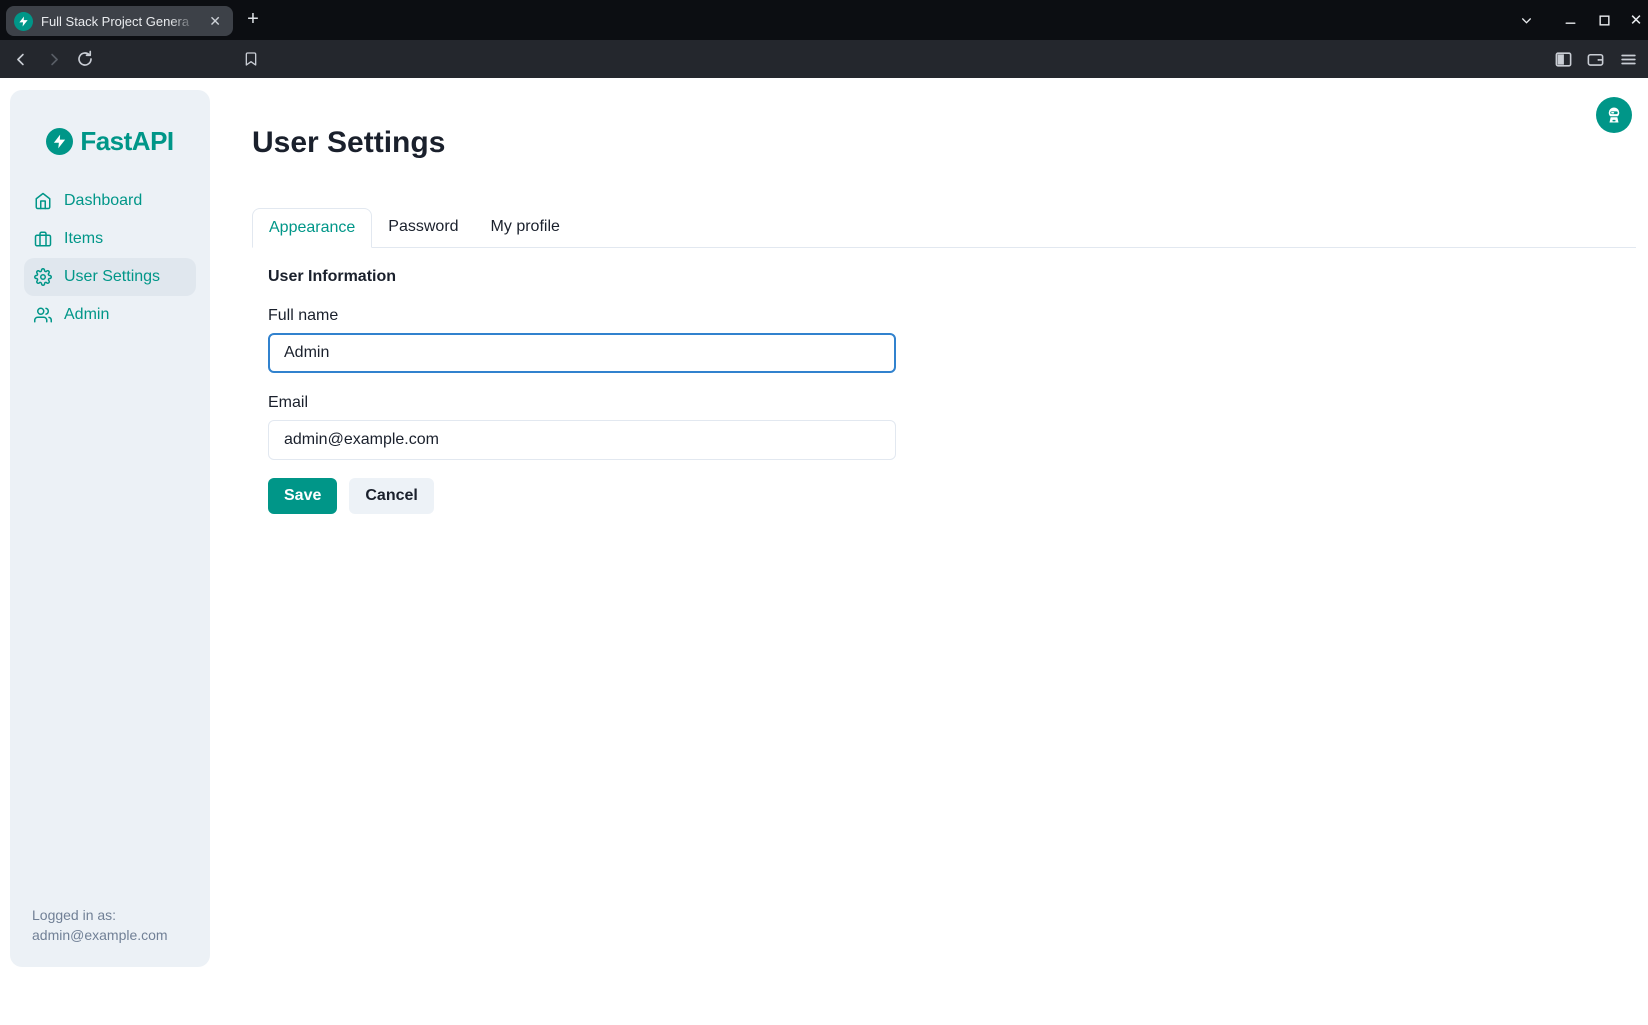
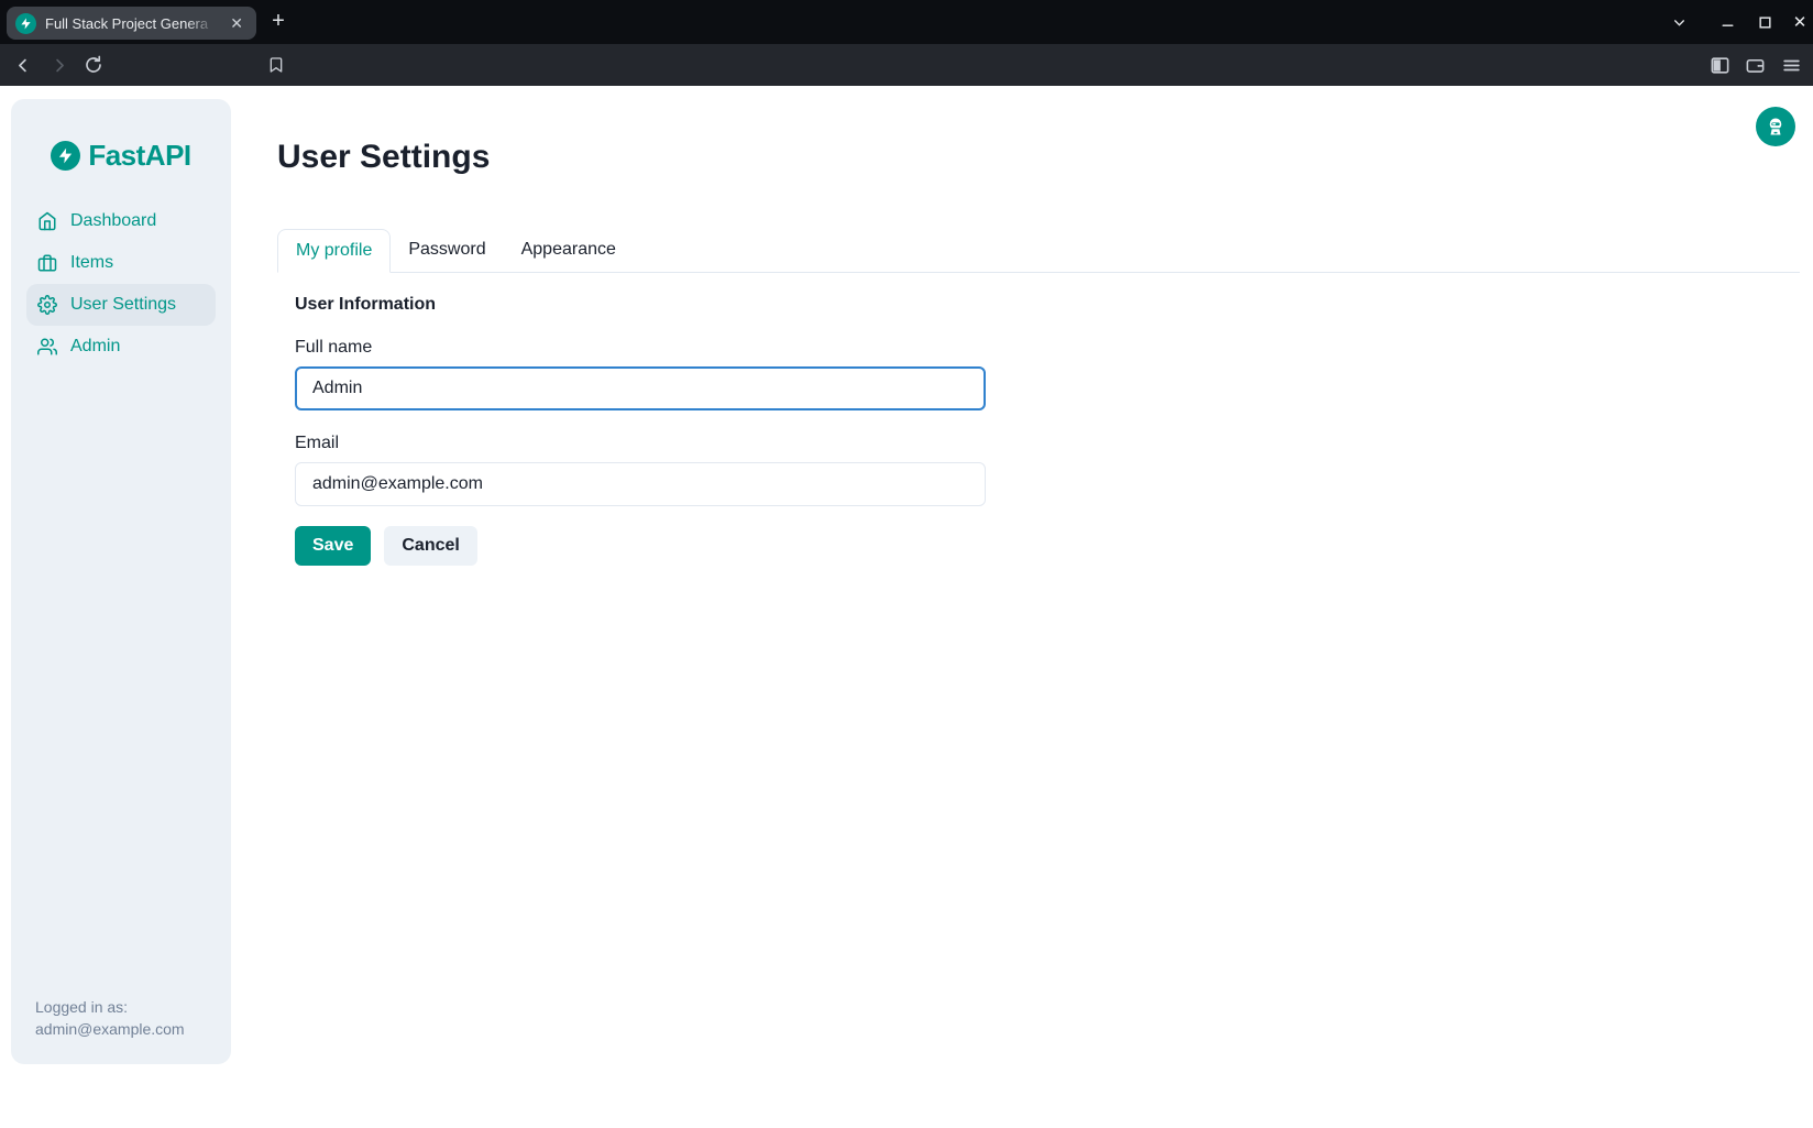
  Full Stack Project Gen
  ✕
  +
  ✕
  FastAPI
  Dashboard
  Items
  User Settings
  Admin
  Logged in as:
  admin@example.com
  User Settings
- Appearance
+ My profile
  Password
- My profile
+ Appearance
  User Information
  Full name
  Admin
  Email
  admin@example.com
  Save
  Cancel
